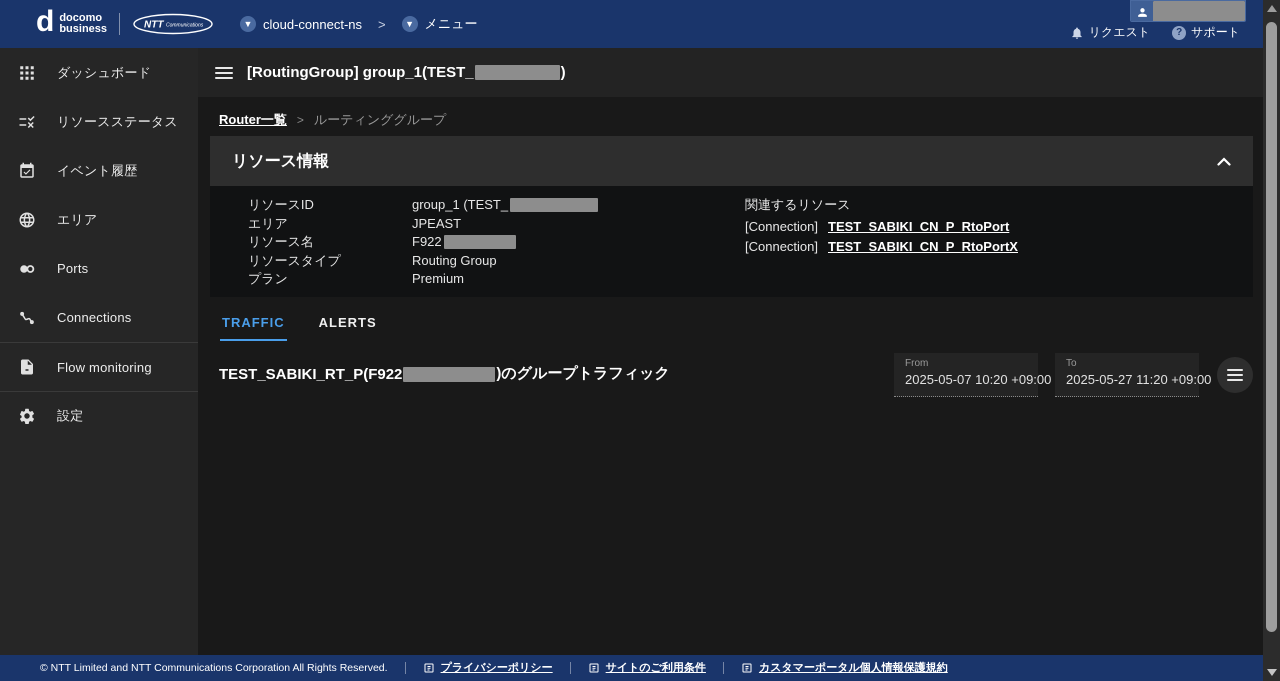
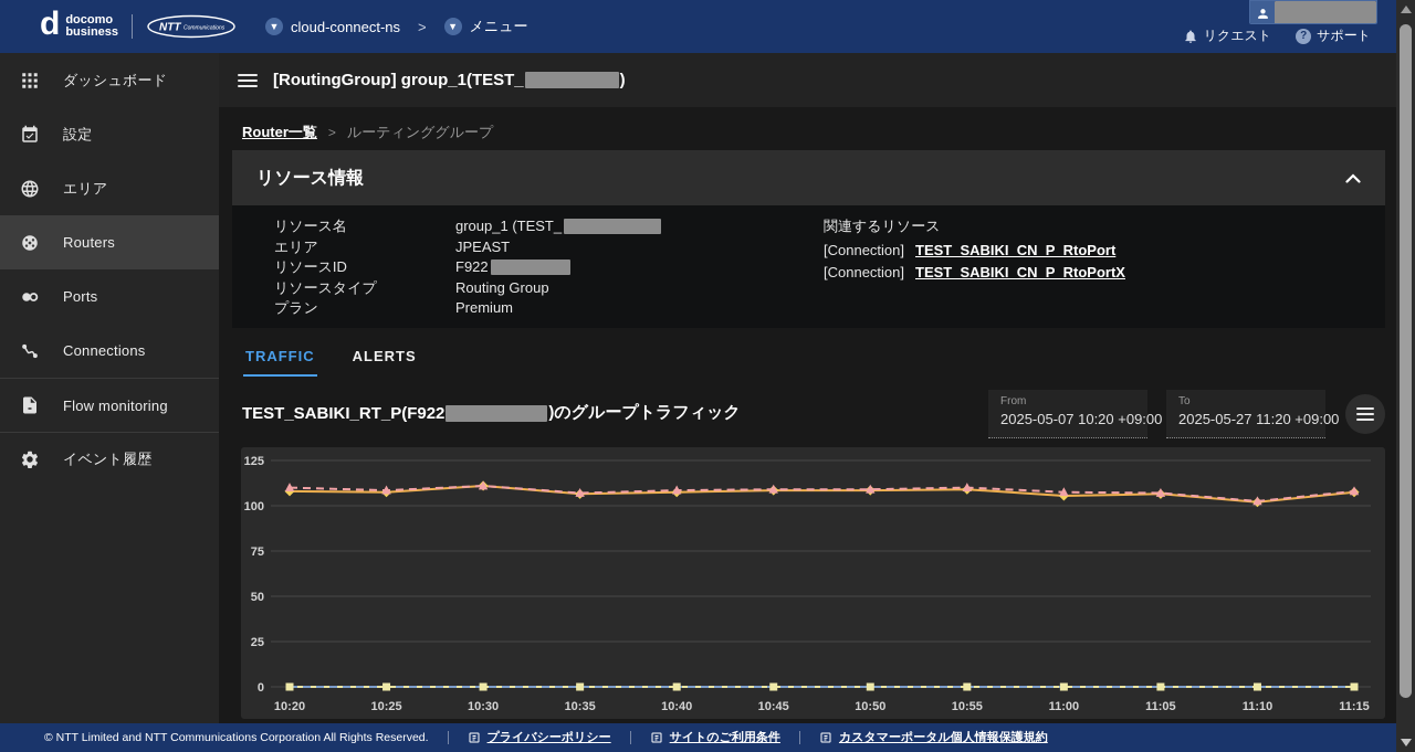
  d
  docomo
  business
  NTT
  ▼
  cloud-connect-ns
  >
  ▼
  メニュー
  リクエスト
  ?
  サポート
  ダッシュボード
- リソースステータス
- イベント履歴
+ 設定
  エリア
+ Routers
  Ports
  Connections
  Flow monitoring
- 設定
+ イベント履歴
  [RoutingGroup] group_1(TEST_
  )
  Router一覧
  >
  ルーティンググループ
  リソース情報
- リソースID
+ リソース名
  group_1 (TEST_
  エリア
  JPEAST
- リソース名
+ リソースID
  F922
  リソースタイプ
  Routing Group
  プラン
  Premium
  関連するリソース
  [Connection]
  TEST_SABIKI_CN_P_RtoPort
  [Connection]
  TEST_SABIKI_CN_P_RtoPortX
  TRAFFIC
  ALERTS
  TEST_SABIKI_RT_P(F922
  )のグループトラフィック
  From
  2025-05-07 10:20 +09:00
  To
  2025-05-27 11:20 +09:00
+ 0
+ 25
+ 50
+ 75
+ 100
+ 125
+ 10:20
+ 10:25
+ 10:30
+ 10:35
+ 10:40
+ 10:45
+ 10:50
+ 10:55
+ 11:00
+ 11:05
+ 11:10
+ 11:15
  © NTT Limited and NTT Communications Corporation All Rights Reserved.
  プライバシーポリシー
  サイトのご利用条件
  カスタマーポータル個人情報保護規約
